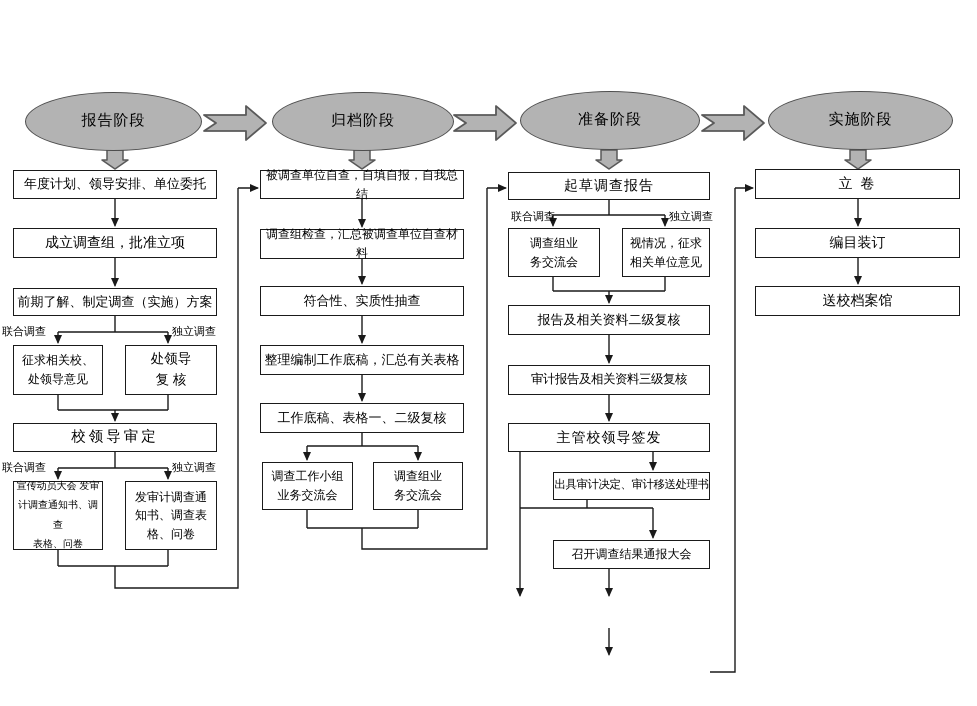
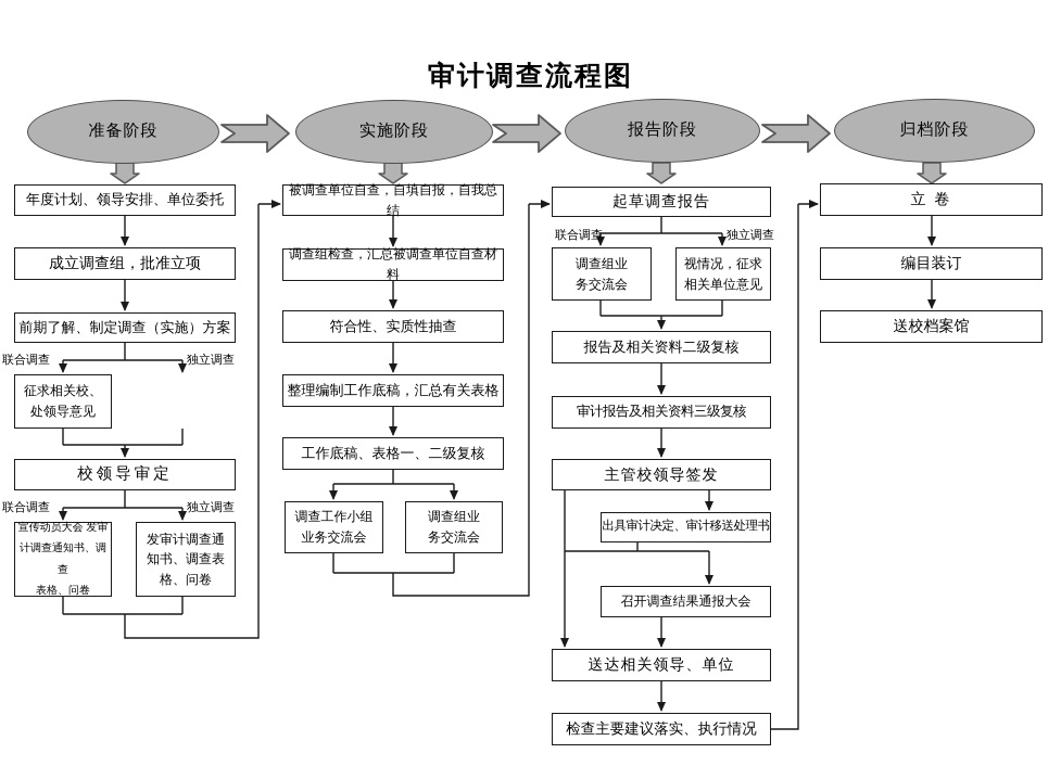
+ 审计调查流程图
- 报告阶段
+ 准备阶段
- 归档阶段
+ 实施阶段
- 准备阶段
+ 报告阶段
- 实施阶段
+ 归档阶段
  年度计划、领导安排、单位委托
  成立调查组，批准立项
  前期了解、制定调查（实施）方案
  联合调查
  独立调查
  征求相关校、
  处领导意见
- 处领导
- 复 核
  校领导审定
  联合调查
  独立调查
  宣传动员大会 发审
  计调查通知书、调查
  表格、问卷
  发审计调查通
  知书、调查表
  格、问卷
  被调查单位自查，自填自报，自我总结
  调查组检查，汇总被调查单位自查材料
  符合性、实质性抽查
  整理编制工作底稿，汇总有关表格
  工作底稿、表格一、二级复核
  调查工作小组
  业务交流会
  调查组业
  务交流会
  起草调查报告
  联合调查
  独立调查
  调查组业
  务交流会
  视情况，征求
  相关单位意见
  报告及相关资料二级复核
  审计报告及相关资料三级复核
  主管校领导签发
  出具审计决定、审计移送处理书
  召开调查结果通报大会
+ 送达相关领导、单位
+ 检查主要建议落实、执行情况
  立 卷
  编目装订
  送校档案馆
